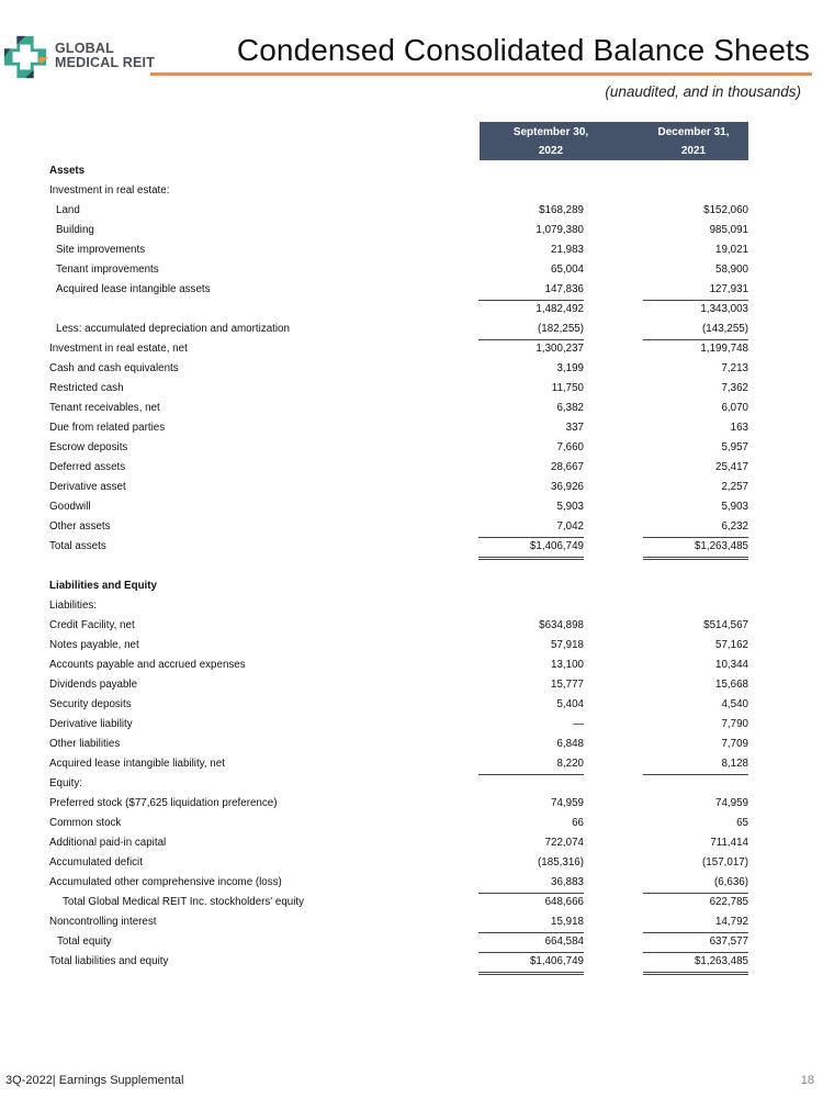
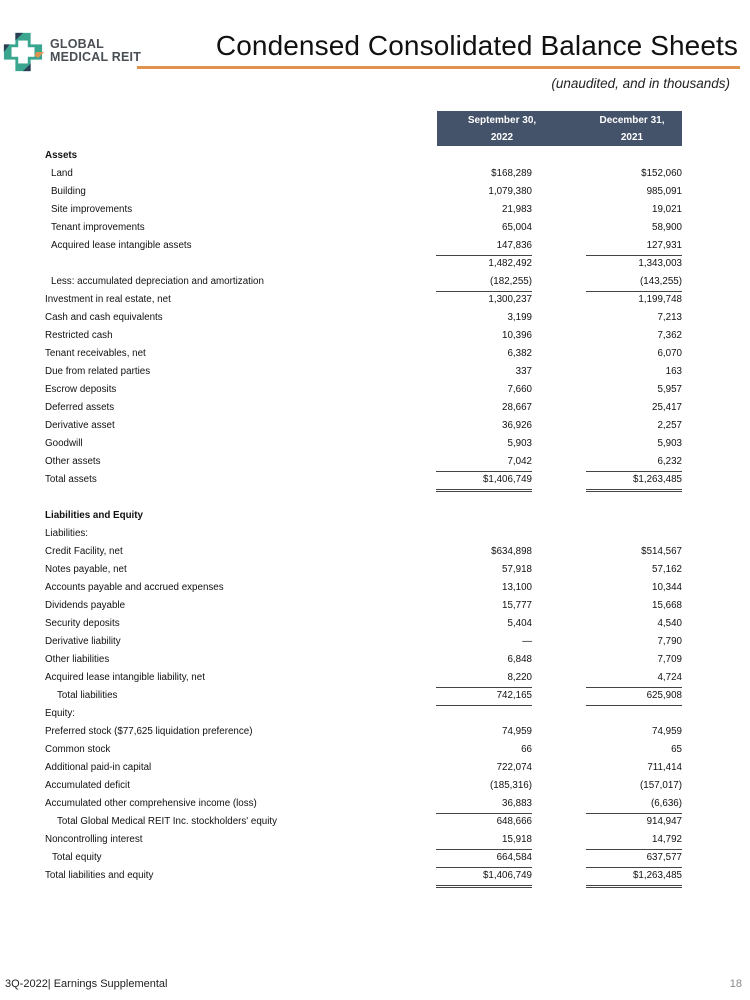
  GLOBAL
  MEDICAL REIT
  Condensed Consolidated Balance Sheets
  (unaudited, and in thousands)
  September 30,
  2022
  December 31,
  2021
  Assets
- Investment in real estate:
  Land
  $168,289
  $152,060
  Building
  1,079,380
  985,091
  Site improvements
  21,983
  19,021
  Tenant improvements
  65,004
  58,900
  Acquired lease intangible assets
  147,836
  127,931
  1,482,492
  1,343,003
  Less: accumulated depreciation and amortization
  (182,255)
  (143,255)
  Investment in real estate, net
  1,300,237
  1,199,748
  Cash and cash equivalents
  3,199
  7,213
  Restricted cash
- 11,750
+ 10,396
  7,362
  Tenant receivables, net
  6,382
  6,070
  Due from related parties
  337
  163
  Escrow deposits
  7,660
  5,957
  Deferred assets
  28,667
  25,417
  Derivative asset
  36,926
  2,257
  Goodwill
  5,903
  5,903
  Other assets
  7,042
  6,232
  Total assets
  $1,406,749
  $1,263,485
  Liabilities and Equity
  Liabilities:
  Credit Facility, net
  $634,898
  $514,567
  Notes payable, net
  57,918
  57,162
  Accounts payable and accrued expenses
  13,100
  10,344
  Dividends payable
  15,777
  15,668
  Security deposits
  5,404
  4,540
  Derivative liability
  —
  7,790
  Other liabilities
  6,848
  7,709
  Acquired lease intangible liability, net
  8,220
- 8,128
+ 4,724
+ Total liabilities
+ 742,165
+ 625,908
  Equity:
  Preferred stock ($77,625 liquidation preference)
  74,959
  74,959
  Common stock
  66
  65
  Additional paid-in capital
  722,074
  711,414
  Accumulated deficit
  (185,316)
  (157,017)
  Accumulated other comprehensive income (loss)
  36,883
  (6,636)
  Total Global Medical REIT Inc. stockholders' equity
  648,666
- 622,785
+ 914,947
  Noncontrolling interest
  15,918
  14,792
  Total equity
  664,584
  637,577
  Total liabilities and equity
  $1,406,749
  $1,263,485
  3Q-2022| Earnings Supplemental
  18
